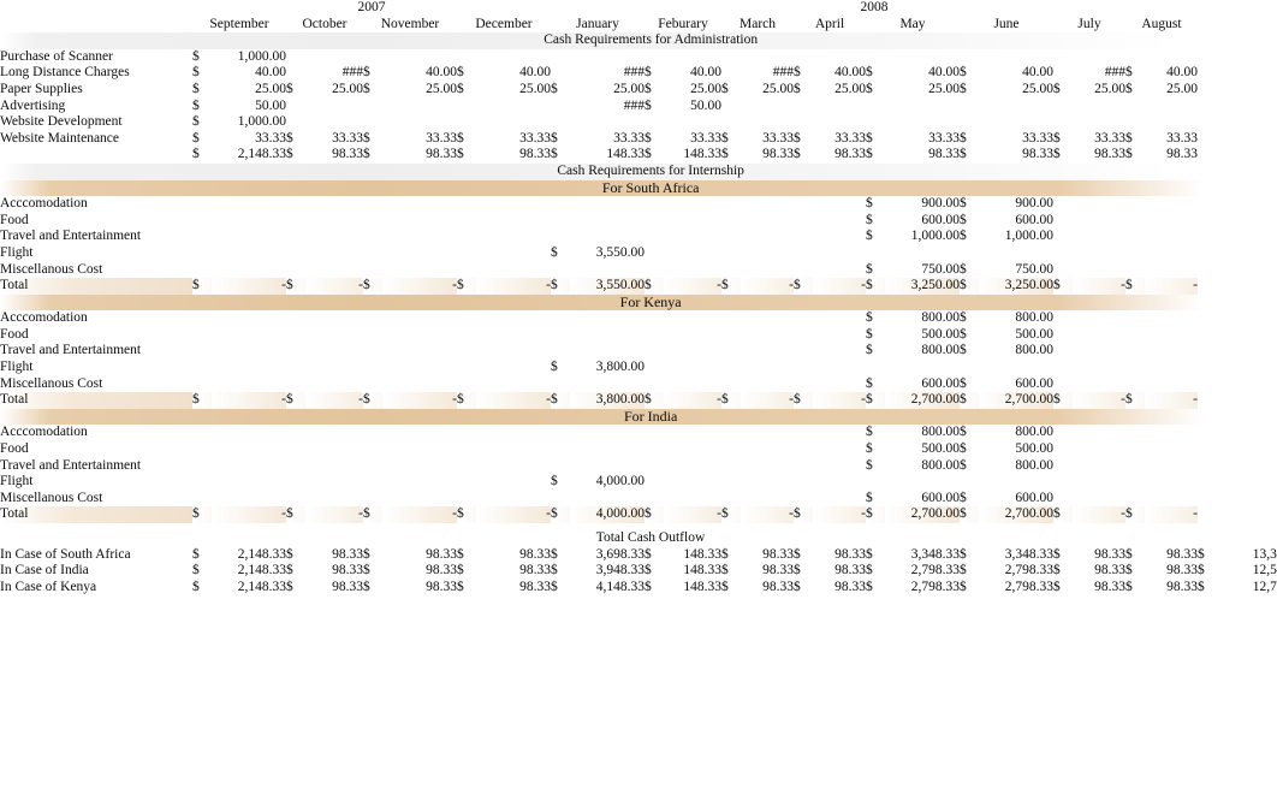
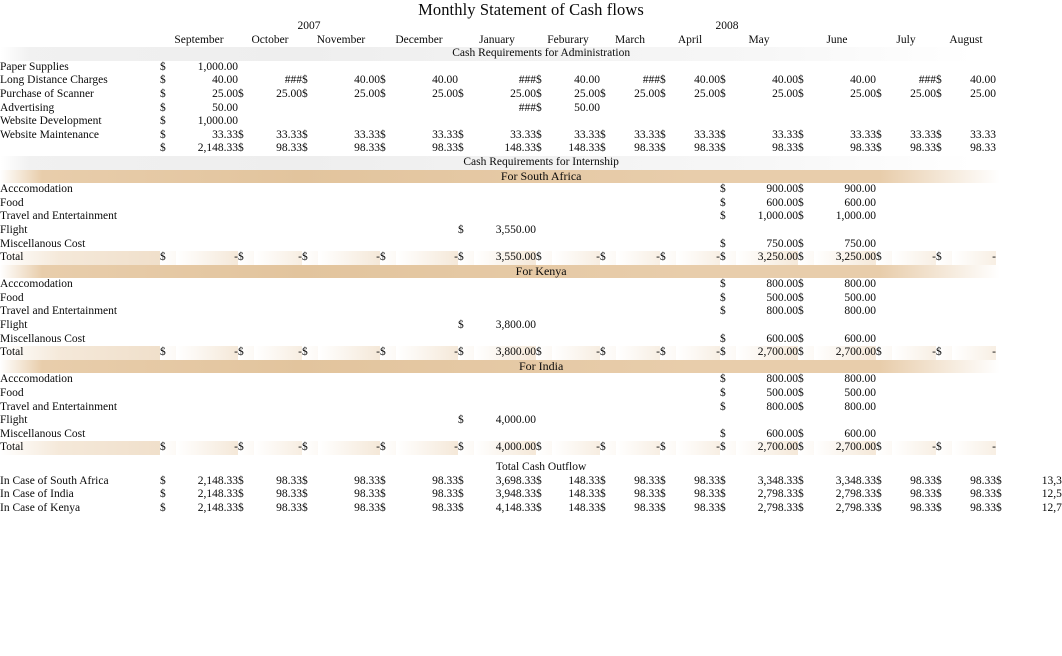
+ Monthly Statement of Cash flows
  	2007	2008
  	September	October	November	December	January	Feburary	March	April	May	June	July	August
  Cash Requirements for Administration
- Purchase of Scanner	$	1,000.00
+ Paper Supplies	$	1,000.00
  Long Distance Charges	$	40.00		###	$	40.00	$	40.00		###	$	40.00		###	$	40.00	$	40.00	$	40.00		###	$	40.00
- Paper Supplies	$	25.00	$	25.00	$	25.00	$	25.00	$	25.00	$	25.00	$	25.00	$	25.00	$	25.00	$	25.00	$	25.00	$	25.00
+ Purchase of Scanner	$	25.00	$	25.00	$	25.00	$	25.00	$	25.00	$	25.00	$	25.00	$	25.00	$	25.00	$	25.00	$	25.00	$	25.00
  Advertising	$	50.00								###	$	50.00
  Website Development	$	1,000.00
  Website Maintenance	$	33.33	$	33.33	$	33.33	$	33.33	$	33.33	$	33.33	$	33.33	$	33.33	$	33.33	$	33.33	$	33.33	$	33.33
  	$	2,148.33	$	98.33	$	98.33	$	98.33	$	148.33	$	148.33	$	98.33	$	98.33	$	98.33	$	98.33	$	98.33	$	98.33
  Cash Requirements for Internship
  For South Africa
  Acccomodation																	$	900.00	$	900.00
  Food																	$	600.00	$	600.00
  Travel and Entertainment																	$	1,000.00	$	1,000.00
  Flight									$	3,550.00
  Miscellanous Cost																	$	750.00	$	750.00
  Total	$	-	$	-	$	-	$	-	$	3,550.00	$	-	$	-	$	-	$	3,250.00	$	3,250.00	$	-	$	-
  For Kenya
  Acccomodation																	$	800.00	$	800.00
  Food																	$	500.00	$	500.00
  Travel and Entertainment																	$	800.00	$	800.00
  Flight									$	3,800.00
  Miscellanous Cost																	$	600.00	$	600.00
  Total	$	-	$	-	$	-	$	-	$	3,800.00	$	-	$	-	$	-	$	2,700.00	$	2,700.00	$	-	$	-
  For India
  Acccomodation																	$	800.00	$	800.00
  Food																	$	500.00	$	500.00
  Travel and Entertainment																	$	800.00	$	800.00
  Flight									$	4,000.00
  Miscellanous Cost																	$	600.00	$	600.00
  Total	$	-	$	-	$	-	$	-	$	4,000.00	$	-	$	-	$	-	$	2,700.00	$	2,700.00	$	-	$	-
  Total Cash Outflow
  In Case of South Africa	$	2,148.33	$	98.33	$	98.33	$	98.33	$	3,698.33	$	148.33	$	98.33	$	98.33	$	3,348.33	$	3,348.33	$	98.33	$	98.33	$	13,3
  In Case of India	$	2,148.33	$	98.33	$	98.33	$	98.33	$	3,948.33	$	148.33	$	98.33	$	98.33	$	2,798.33	$	2,798.33	$	98.33	$	98.33	$	12,5
  In Case of Kenya	$	2,148.33	$	98.33	$	98.33	$	98.33	$	4,148.33	$	148.33	$	98.33	$	98.33	$	2,798.33	$	2,798.33	$	98.33	$	98.33	$	12,7
